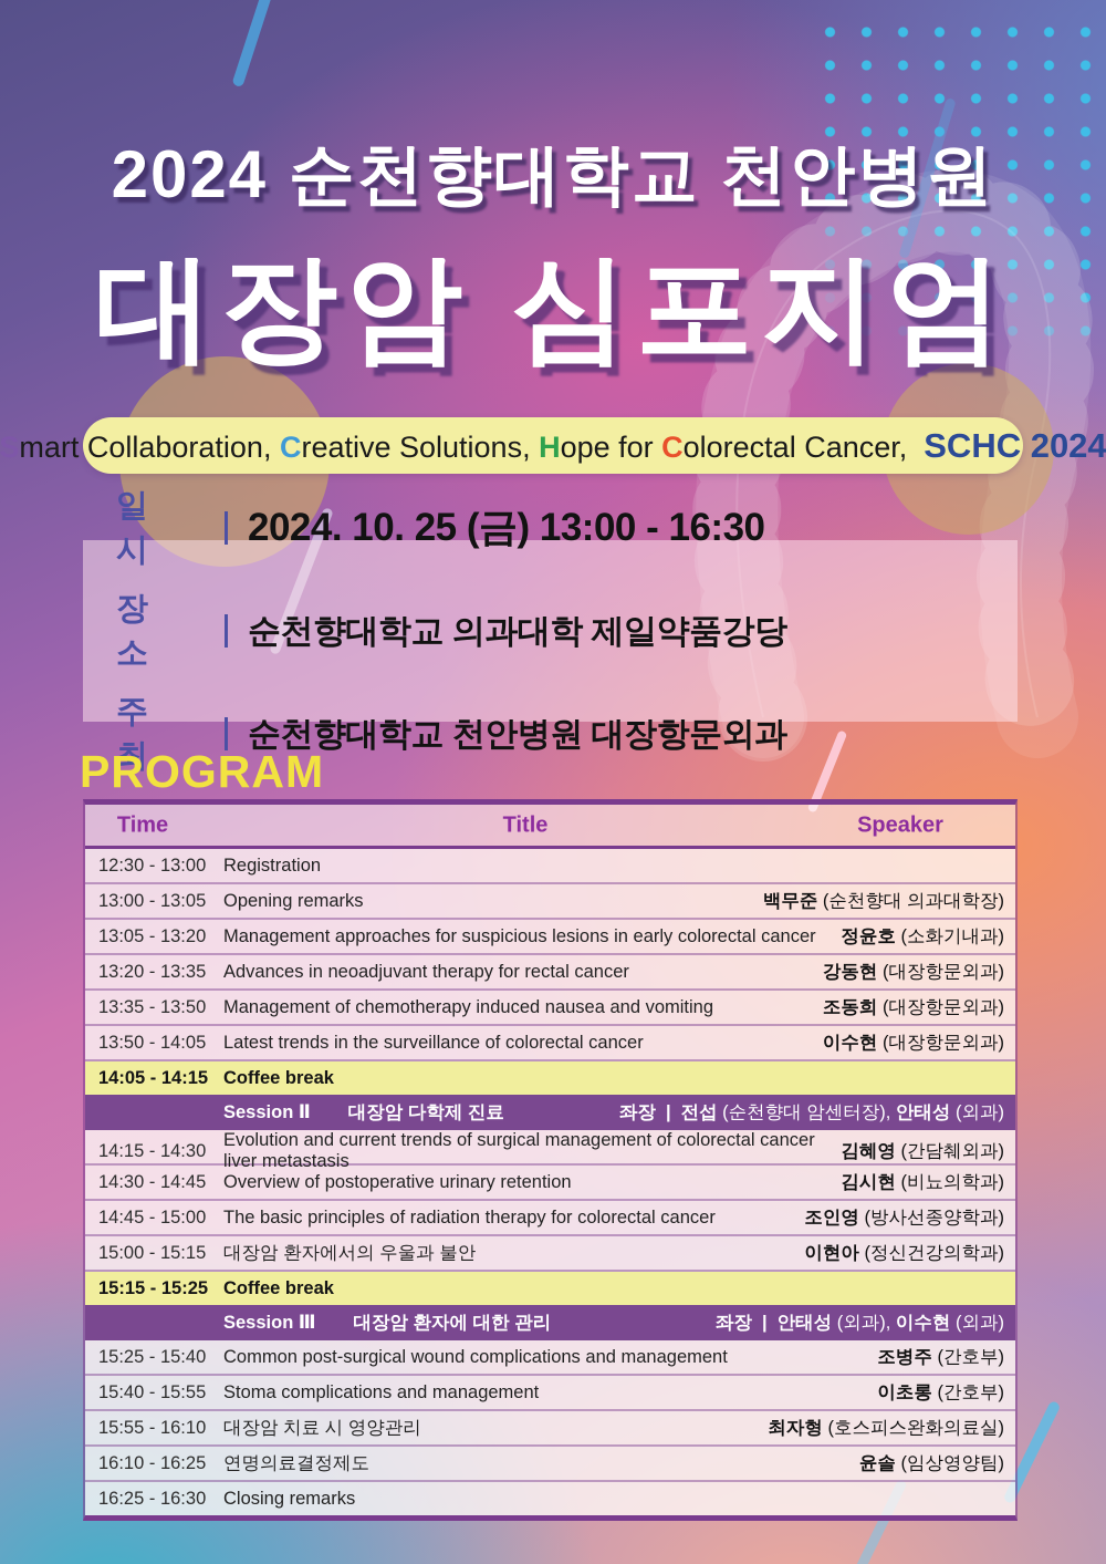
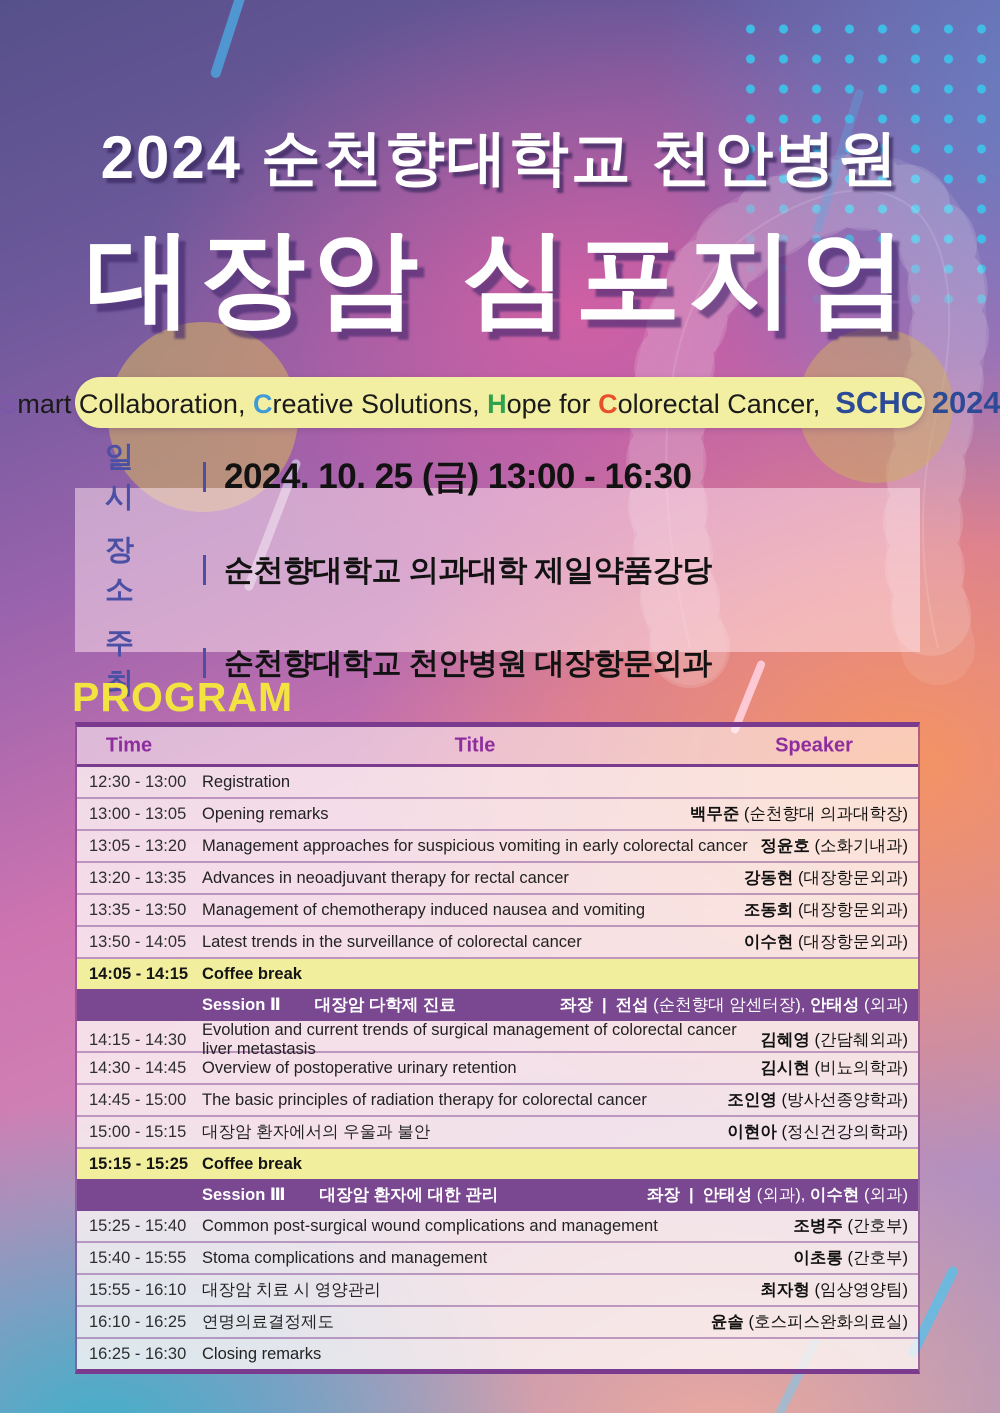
  2024 순천향대학교 천안병원
  대장암 심포지엄
  mart Collaboration, Creative Solutions, Hope for Colorectal Cancer, SCHC 2024
  일 시
  2024. 10. 25 (금) 13:00 - 16:30
  장 소
  순천향대학교 의과대학 제일약품강당
  주 최
  순천향대학교 천안병원 대장항문외과
  PROGRAM
  Time
  Title
  Speaker
  12:30 - 13:00
  Registration
  13:00 - 13:05
  Opening remarks
  백무준 (순천향대 의과대학장)
  13:05 - 13:20
- Management approaches for suspicious lesions in early colorectal cancer
+ Management approaches for suspicious vomiting in early colorectal cancer
  정윤호 (소화기내과)
  13:20 - 13:35
  Advances in neoadjuvant therapy for rectal cancer
  강동현 (대장항문외과)
  13:35 - 13:50
  Management of chemotherapy induced nausea and vomiting
  조동희 (대장항문외과)
  13:50 - 14:05
  Latest trends in the surveillance of colorectal cancer
  이수현 (대장항문외과)
  14:05 - 14:15
  Coffee break
  Session Ⅱ 대장암 다학제 진료
  좌장 | 전섭 (순천향대 암센터장), 안태성 (외과)
  14:15 - 14:30
  Evolution and current trends of surgical management of colorectal cancer liver metastasis
  김혜영 (간담췌외과)
  14:30 - 14:45
  Overview of postoperative urinary retention
  김시현 (비뇨의학과)
  14:45 - 15:00
  The basic principles of radiation therapy for colorectal cancer
  조인영 (방사선종양학과)
  15:00 - 15:15
  대장암 환자에서의 우울과 불안
  이현아 (정신건강의학과)
  15:15 - 15:25
  Coffee break
  Session Ⅲ 대장암 환자에 대한 관리
  좌장 | 안태성 (외과), 이수현 (외과)
  15:25 - 15:40
  Common post-surgical wound complications and management
  조병주 (간호부)
  15:40 - 15:55
  Stoma complications and management
  이초롱 (간호부)
  15:55 - 16:10
  대장암 치료 시 영양관리
- 최자형 (호스피스완화의료실)
+ 최자형 (임상영양팀)
  16:10 - 16:25
  연명의료결정제도
- 윤솔 (임상영양팀)
+ 윤솔 (호스피스완화의료실)
  16:25 - 16:30
  Closing remarks
